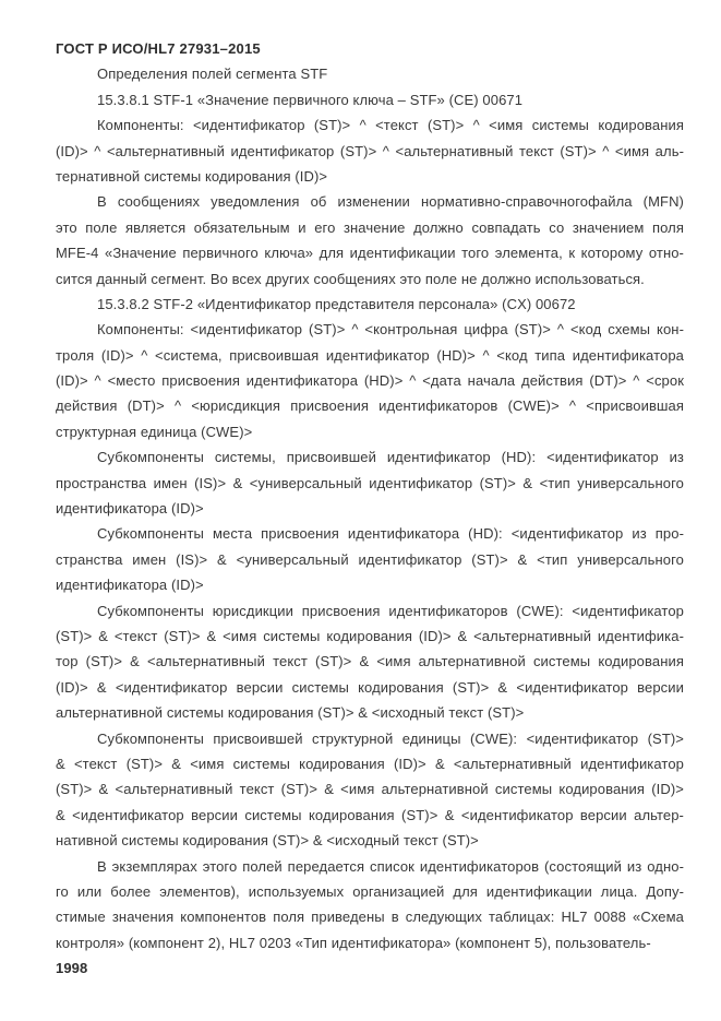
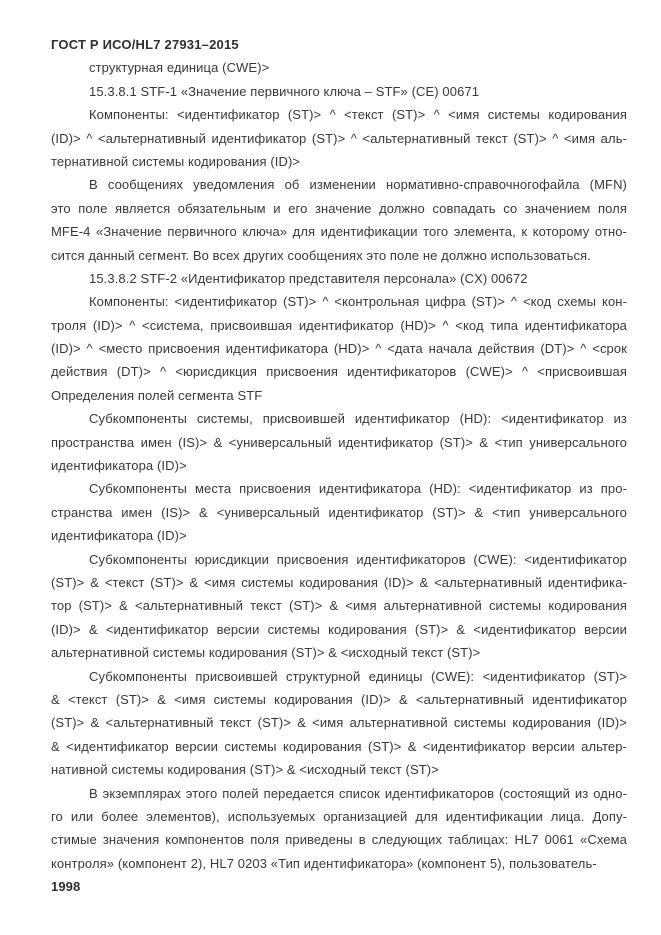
  ГОСТ Р ИСО/HL7 27931–2015
- Определения полей сегмента STF
+ структурная единица (CWE)>
  15.3.8.1 STF-1 «Значение первичного ключа – STF» (CE) 00671
  Компоненты: <идентификатор (ST)> ^ <текст (ST)> ^ <имя системы кодирования
  (ID)> ^ <альтернативный идентификатор (ST)> ^ <альтернативный текст (ST)> ^ <имя аль-
  тернативной системы кодирования (ID)>
  В сообщениях уведомления об изменении нормативно-справочногофайла (MFN)
  это поле является обязательным и его значение должно совпадать со значением поля
  MFE-4 «Значение первичного ключа» для идентификации того элемента, к которому отно-
  сится данный сегмент. Во всех других сообщениях это поле не должно использоваться.
  15.3.8.2 STF-2 «Идентификатор представителя персонала» (CX) 00672
  Компоненты: <идентификатор (ST)> ^ <контрольная цифра (ST)> ^ <код схемы кон-
  троля (ID)> ^ <система, присвоившая идентификатор (HD)> ^ <код типа идентификатора
  (ID)> ^ <место присвоения идентификатора (HD)> ^ <дата начала действия (DT)> ^ <срок
  действия (DT)> ^ <юрисдикция присвоения идентификаторов (CWE)> ^ <присвоившая
- структурная единица (CWE)>
+ Определения полей сегмента STF
  Субкомпоненты системы, присвоившей идентификатор (HD): <идентификатор из
  пространства имен (IS)> & <универсальный идентификатор (ST)> & <тип универсального
  идентификатора (ID)>
  Субкомпоненты места присвоения идентификатора (HD): <идентификатор из про-
  странства имен (IS)> & <универсальный идентификатор (ST)> & <тип универсального
  идентификатора (ID)>
  Субкомпоненты юрисдикции присвоения идентификаторов (CWE): <идентификатор
  (ST)> & <текст (ST)> & <имя системы кодирования (ID)> & <альтернативный идентифика-
  тор (ST)> & <альтернативный текст (ST)> & <имя альтернативной системы кодирования
  (ID)> & <идентификатор версии системы кодирования (ST)> & <идентификатор версии
  альтернативной системы кодирования (ST)> & <исходный текст (ST)>
  Субкомпоненты присвоившей структурной единицы (CWE): <идентификатор (ST)>
  & <текст (ST)> & <имя системы кодирования (ID)> & <альтернативный идентификатор
  (ST)> & <альтернативный текст (ST)> & <имя альтернативной системы кодирования (ID)>
  & <идентификатор версии системы кодирования (ST)> & <идентификатор версии альтер-
  нативной системы кодирования (ST)> & <исходный текст (ST)>
  В экземплярах этого полей передается список идентификаторов (состоящий из одно-
  го или более элементов), используемых организацией для идентификации лица. Допу-
- стимые значения компонентов поля приведены в следующих таблицах: HL7 0088 «Схема
+ стимые значения компонентов поля приведены в следующих таблицах: HL7 0061 «Схема
  контроля» (компонент 2), HL7 0203 «Тип идентификатора» (компонент 5), пользователь-
  1998
